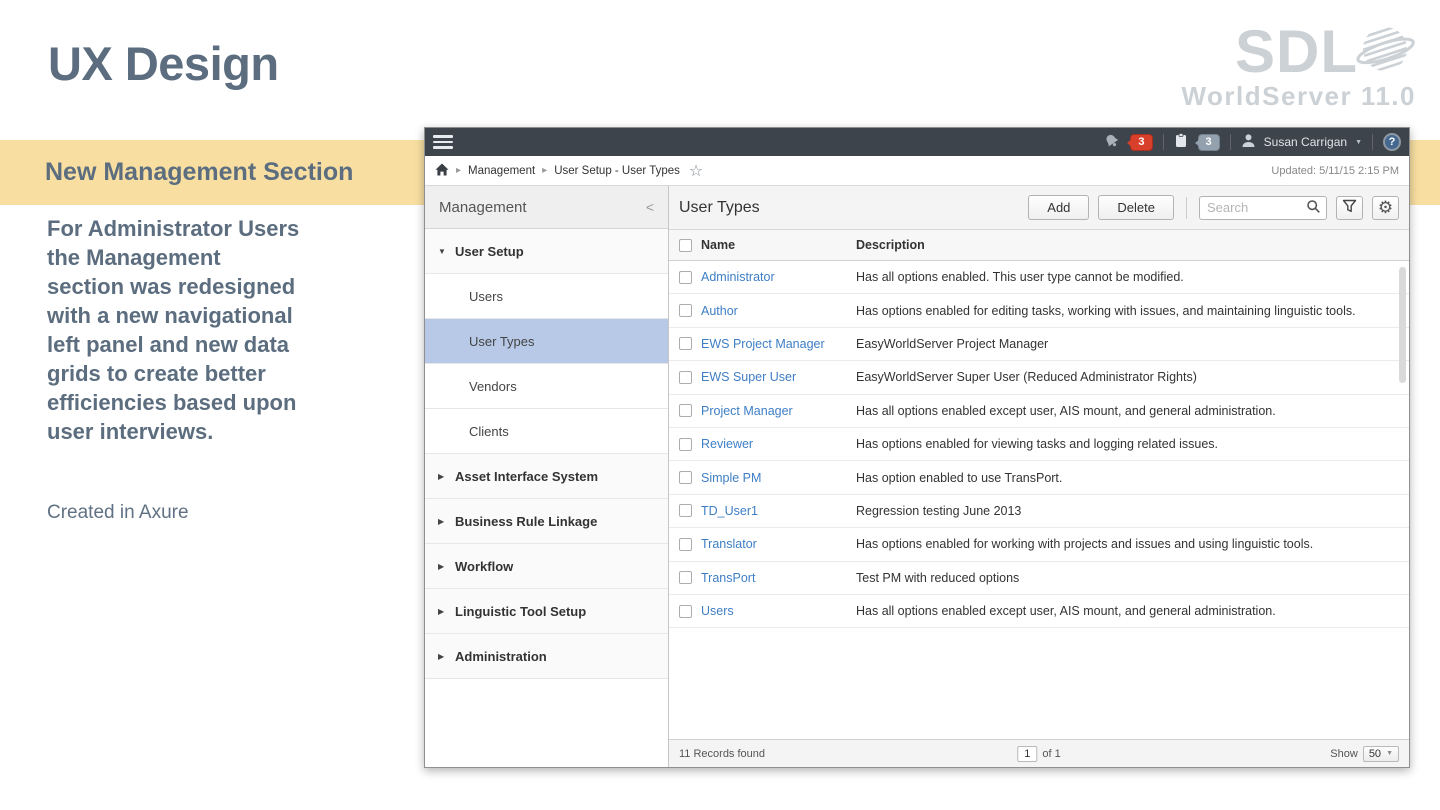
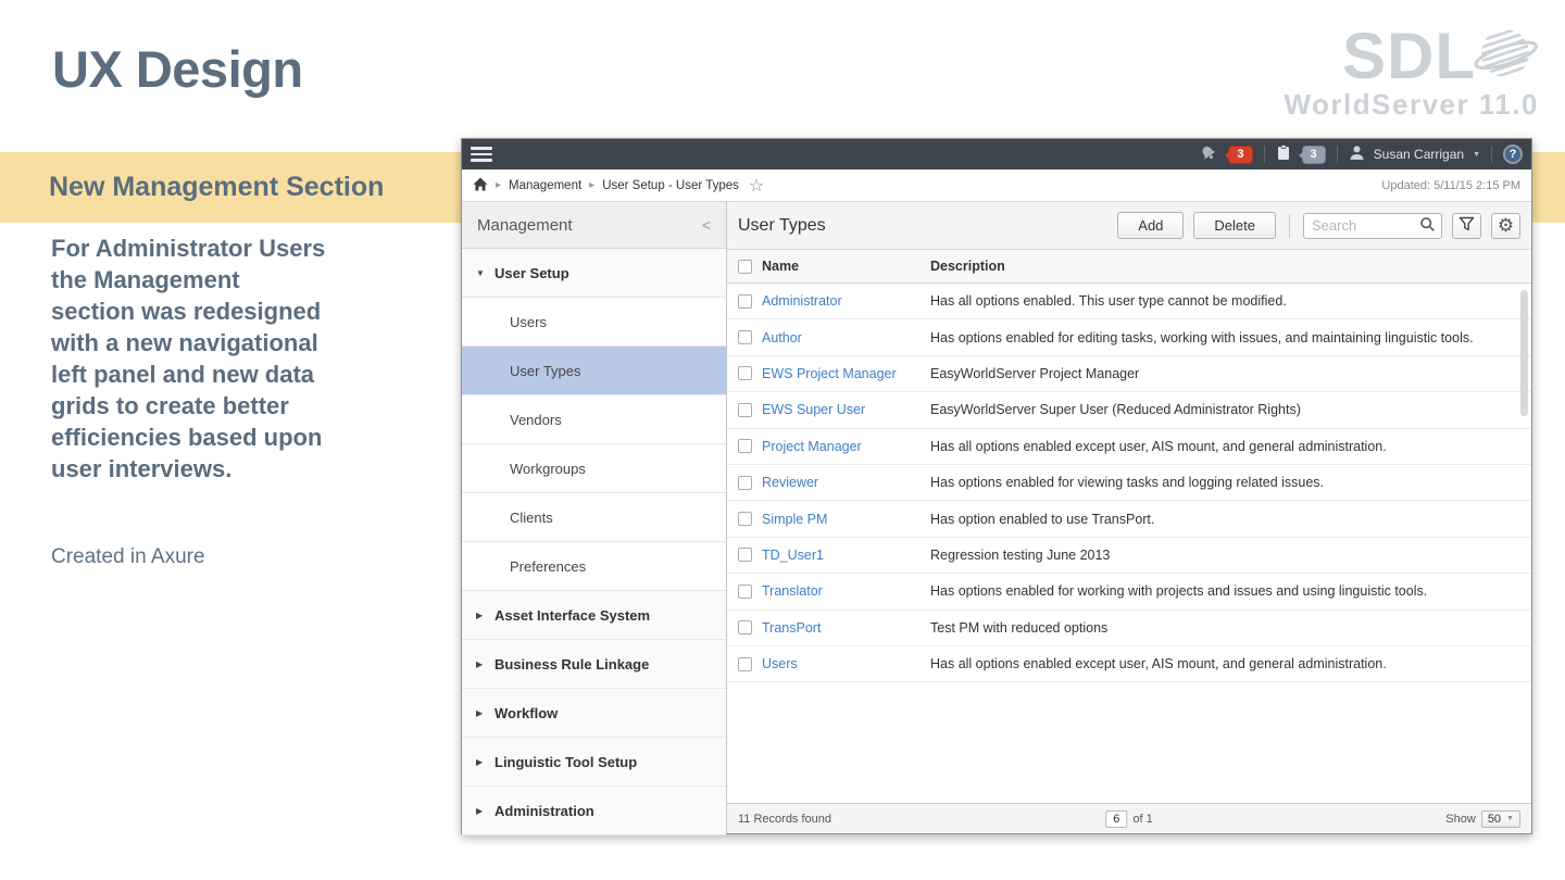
  UX Design
  SDL
  WorldServer 11.0
  New Management Section
  For Administrator Users
  the Management
  section was redesigned
  with a new navigational
  left panel and new data
  grids to create better
  efficiencies based upon
  user interviews.
  Created in Axure
  3
  3
  Susan Carrigan
  ?
  ▸
  Management
  ▸
  User Setup - User Types
  ☆
  Updated: 5/11/15 2:15 PM
  Management
  <
  ▼
  User Setup
  Users
  User Types
  Vendors
+ Workgroups
  Clients
+ Preferences
  ▶
  Asset Interface System
  ▶
  Business Rule Linkage
  ▶
  Workflow
  ▶
  Linguistic Tool Setup
  ▶
  Administration
  User Types
  Add
  Delete
  Search
  ⚙
  Name
  Description
  Administrator
  Has all options enabled. This user type cannot be modified.
  Author
  Has options enabled for editing tasks, working with issues, and maintaining linguistic tools.
  EWS Project Manager
  EasyWorldServer Project Manager
  EWS Super User
  EasyWorldServer Super User (Reduced Administrator Rights)
  Project Manager
  Has all options enabled except user, AIS mount, and general administration.
  Reviewer
  Has options enabled for viewing tasks and logging related issues.
  Simple PM
  Has option enabled to use TransPort.
  TD_User1
  Regression testing June 2013
  Translator
  Has options enabled for working with projects and issues and using linguistic tools.
  TransPort
  Test PM with reduced options
  Users
  Has all options enabled except user, AIS mount, and general administration.
  11 Records found
- 1
+ 6
  of 1
  Show
  50
